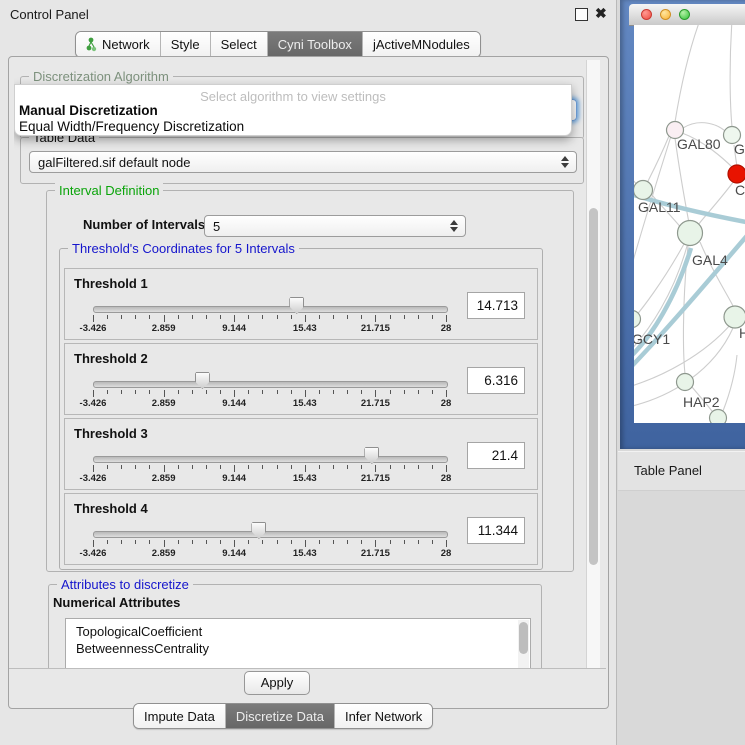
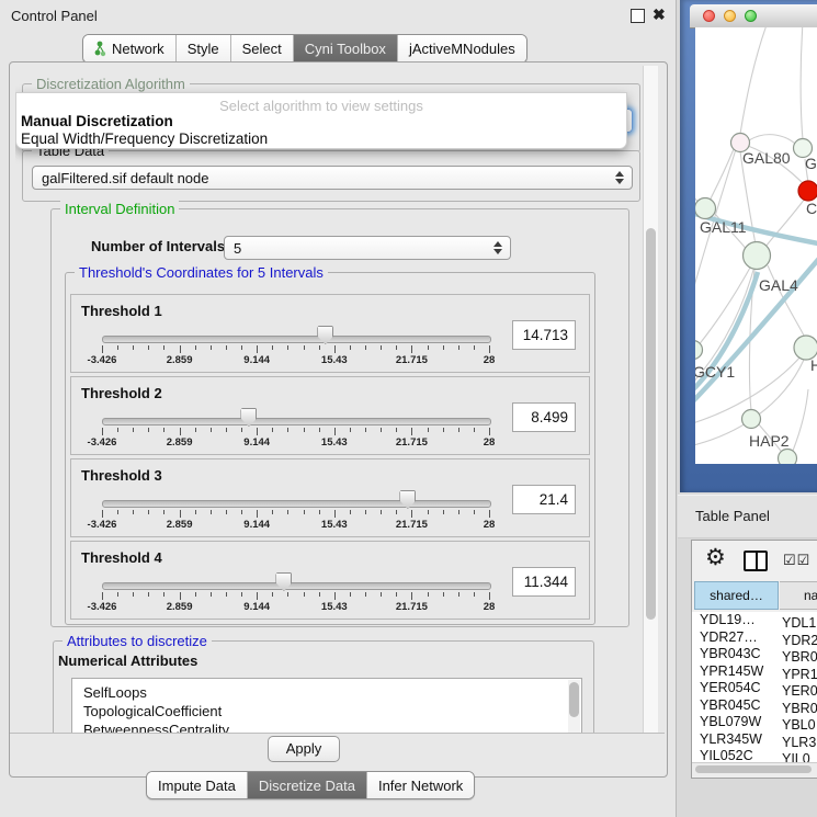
  Control Panel
  ✖
  Network
  Style
  Select
  Cyni Toolbox
  jActiveMNodules
  Discretization Algorithm
  Select algorithm to view settings
  Manual Discretization
  Equal Width/Frequency Discretization
  Table Data
  galFiltered.sif default node
  Interval Definition
  Number of Intervals
  5
  Threshold's Coordinates for 5 Intervals
  Threshold 1
  -3.426
  2.859
  9.144
  15.43
  21.715
  28
  14.713
  Threshold 2
  -3.426
  2.859
  9.144
  15.43
  21.715
  28
- 6.316
+ 8.499
  Threshold 3
  -3.426
  2.859
  9.144
  15.43
  21.715
  28
  21.4
  Threshold 4
  -3.426
  2.859
  9.144
  15.43
  21.715
  28
  11.344
  Attributes to discretize
  Numerical Attributes
+ SelfLoops
  TopologicalCoefficient
  BetweennessCentrality
  Apply
  Impute Data
  Discretize Data
  Infer Network
  GAL80
  C
  GAL11
  GAL4
  GCY1
  H
  HAP2
  Table Panel
+ ⚙
+ ☑☑
+ shared…
+ na
+ YDL19… YDL1
+ YDR27… YDR2
+ YBR043C YBR0
+ YPR145W YPR1
+ YER054C YER0
+ YBR045C YBR0
+ YBL079W YBL0
+ YLR345W YLR3
+ YIL052C YIL0
